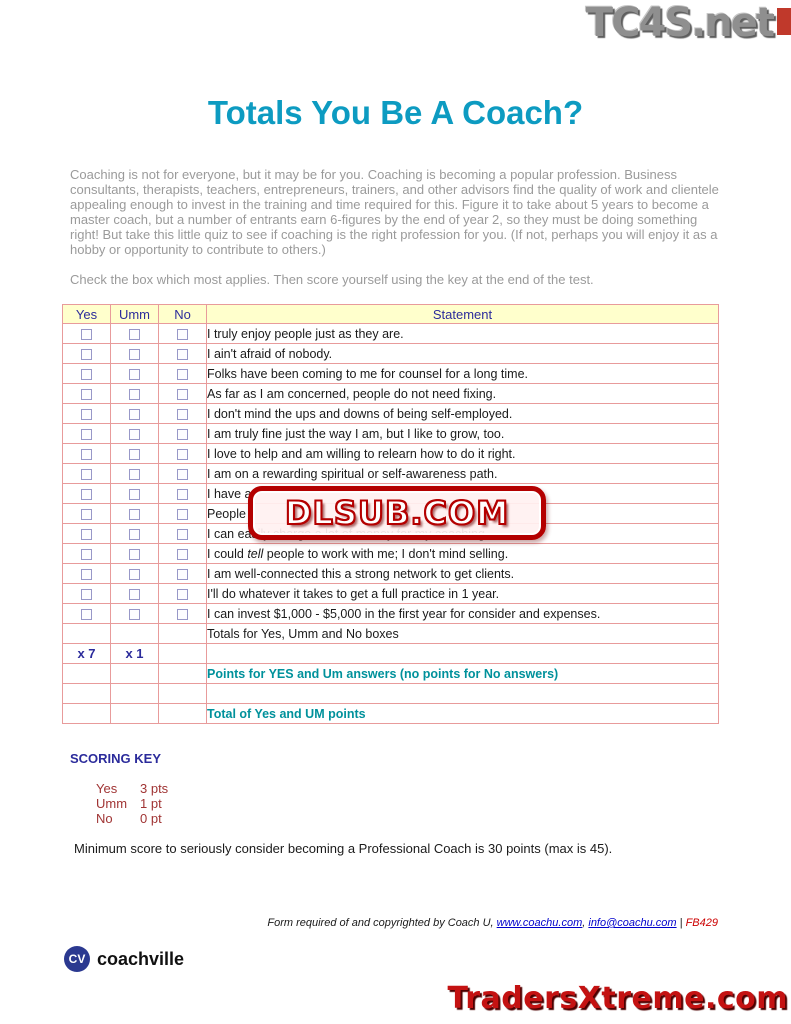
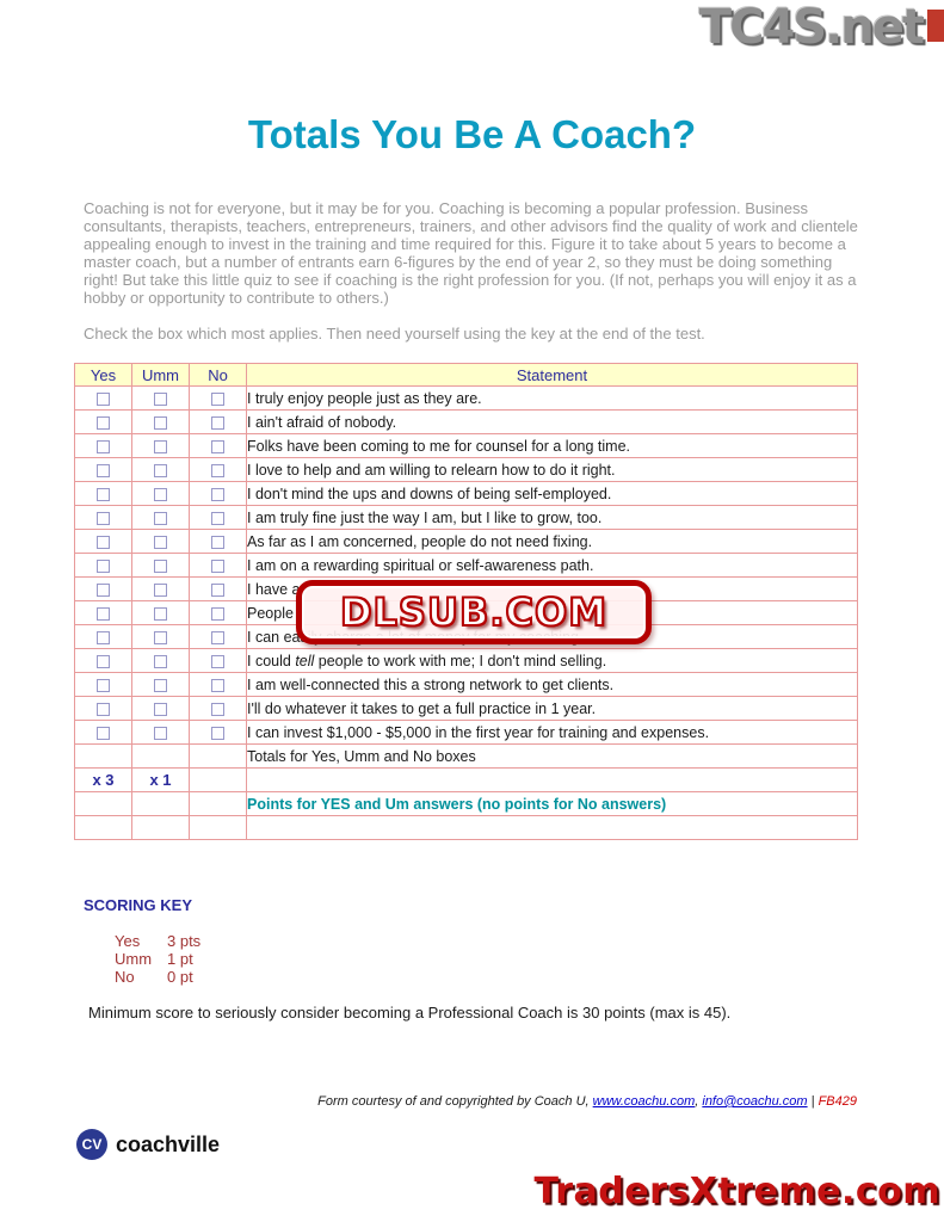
  TC4S.net
  Totals You Be A Coach?
  Coaching is not for everyone, but it may be for you. Coaching is becoming a popular profession. Business consultants, therapists, teachers, entrepreneurs, trainers, and other advisors find the quality of work and clientele appealing enough to invest in the training and time required for this. Figure it to take about 5 years to become a master coach, but a number of entrants earn 6-figures by the end of year 2, so they must be doing something right! But take this little quiz to see if coaching is the right profession for you. (If not, perhaps you will enjoy it as a hobby or opportunity to contribute to others.)
- Check the box which most applies. Then score yourself using the key at the end of the test.
+ Check the box which most applies. Then need yourself using the key at the end of the test.
  Yes	Umm	No	Statement
  			I truly enjoy people just as they are.
  			I ain't afraid of nobody.
  			Folks have been coming to me for counsel for a long time.
- 			As far as I am concerned, people do not need fixing.
+ 			I love to help and am willing to relearn how to do it right.
  			I don't mind the ups and downs of being self-employed.
  			I am truly fine just the way I am, but I like to grow, too.
- 			I love to help and am willing to relearn how to do it right.
+ 			As far as I am concerned, people do not need fixing.
  			I am on a rewarding spiritual or self-awareness path.
  			I have a
  			People
  			I could tell people to work with me; I don't mind selling.
  			I am well-connected this a strong network to get clients.
  			I'll do whatever it takes to get a full practice in 1 year.
- 			I can invest $1,000 - $5,000 in the first year for consider and expenses.
+ 			I can invest $1,000 - $5,000 in the first year for training and expenses.
  			Totals for Yes, Umm and No boxes
- x 7	x 1
+ x 3	x 1
  			Points for YES and Um answers (no points for No answers)
- 			Total of Yes and UM points
  DLSUB.COM
  SCORING KEY
  Yes
  3 pts
  Umm
  1 pt
  No
  0 pt
  Minimum score to seriously consider becoming a Professional Coach is 30 points (max is 45).
- Form required of and copyrighted by Coach U, www.coachu.com, info@coachu.com | FB429
+ Form courtesy of and copyrighted by Coach U, www.coachu.com, info@coachu.com | FB429
  CV
  coachville
  TradersXtreme.com
